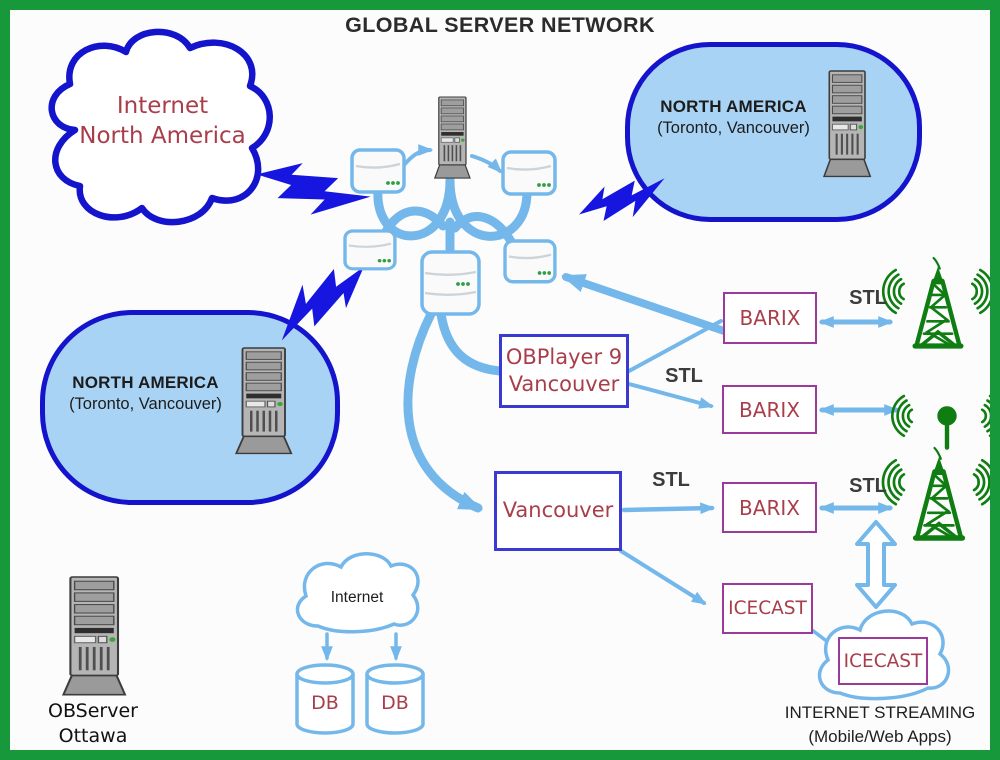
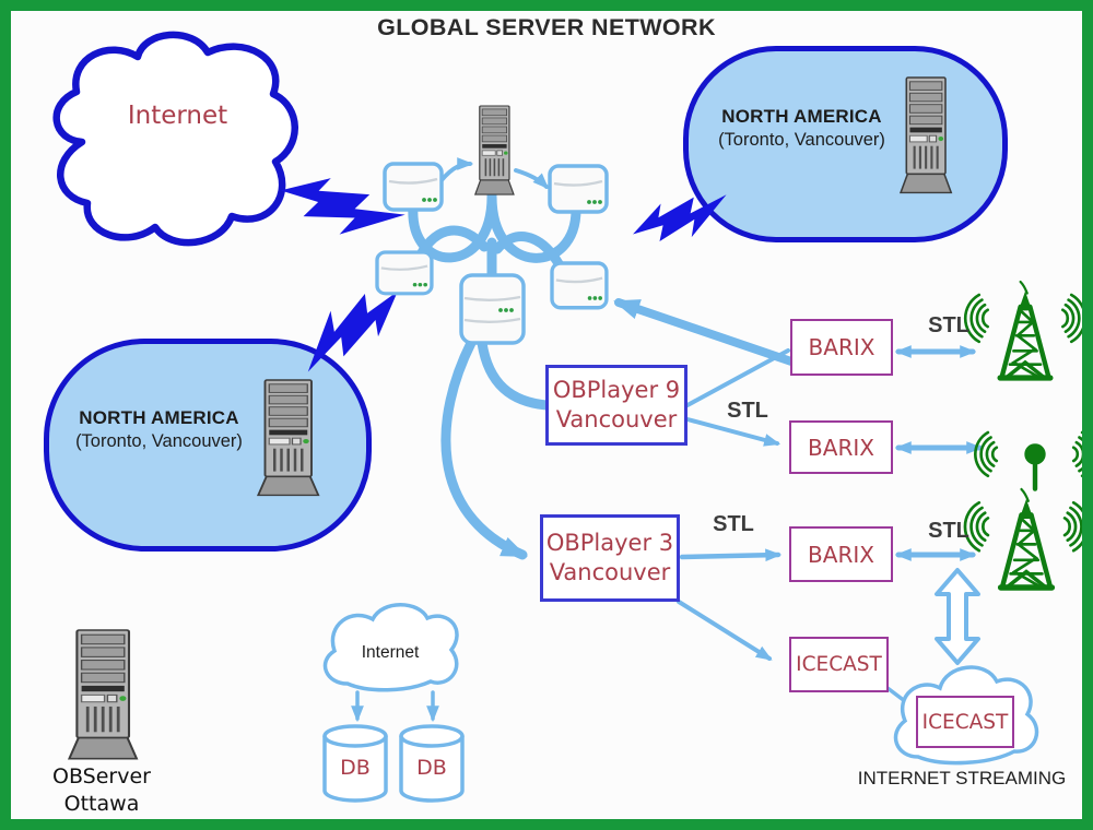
  GLOBAL SERVER NETWORK
  Internet
- North America
  NORTH AMERICA
  (Toronto, Vancouver)
  NORTH AMERICA
  (Toronto, Vancouver)
  OBPlayer 9
  Vancouver
+ OBPlayer 3
  Vancouver
  BARIX
  BARIX
  BARIX
  ICECAST
  ICECAST
  STL
  STL
  STL
  STL
  Internet
  DB
  DB
  OBServer
  Ottawa
  INTERNET STREAMING
- (Mobile/Web Apps)
